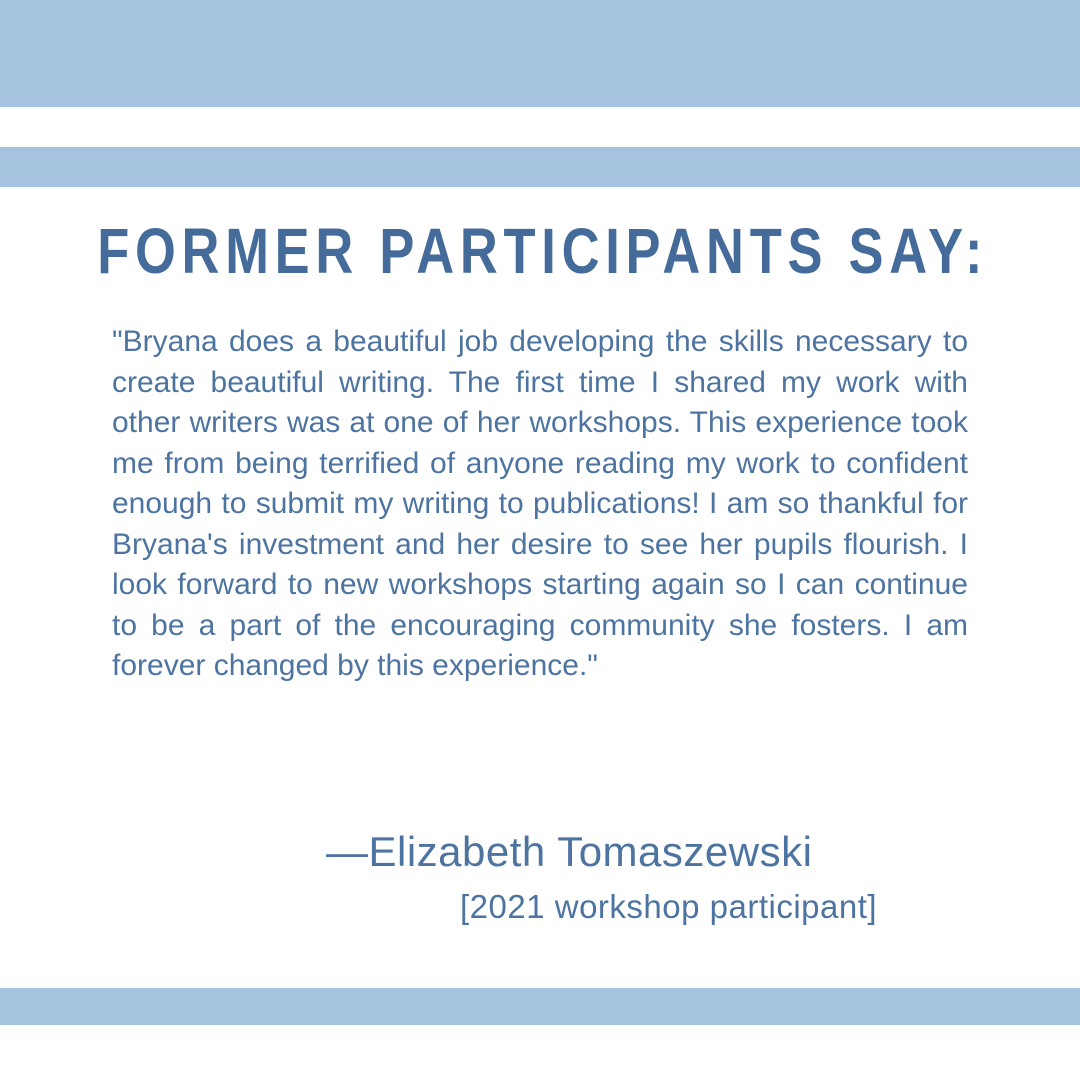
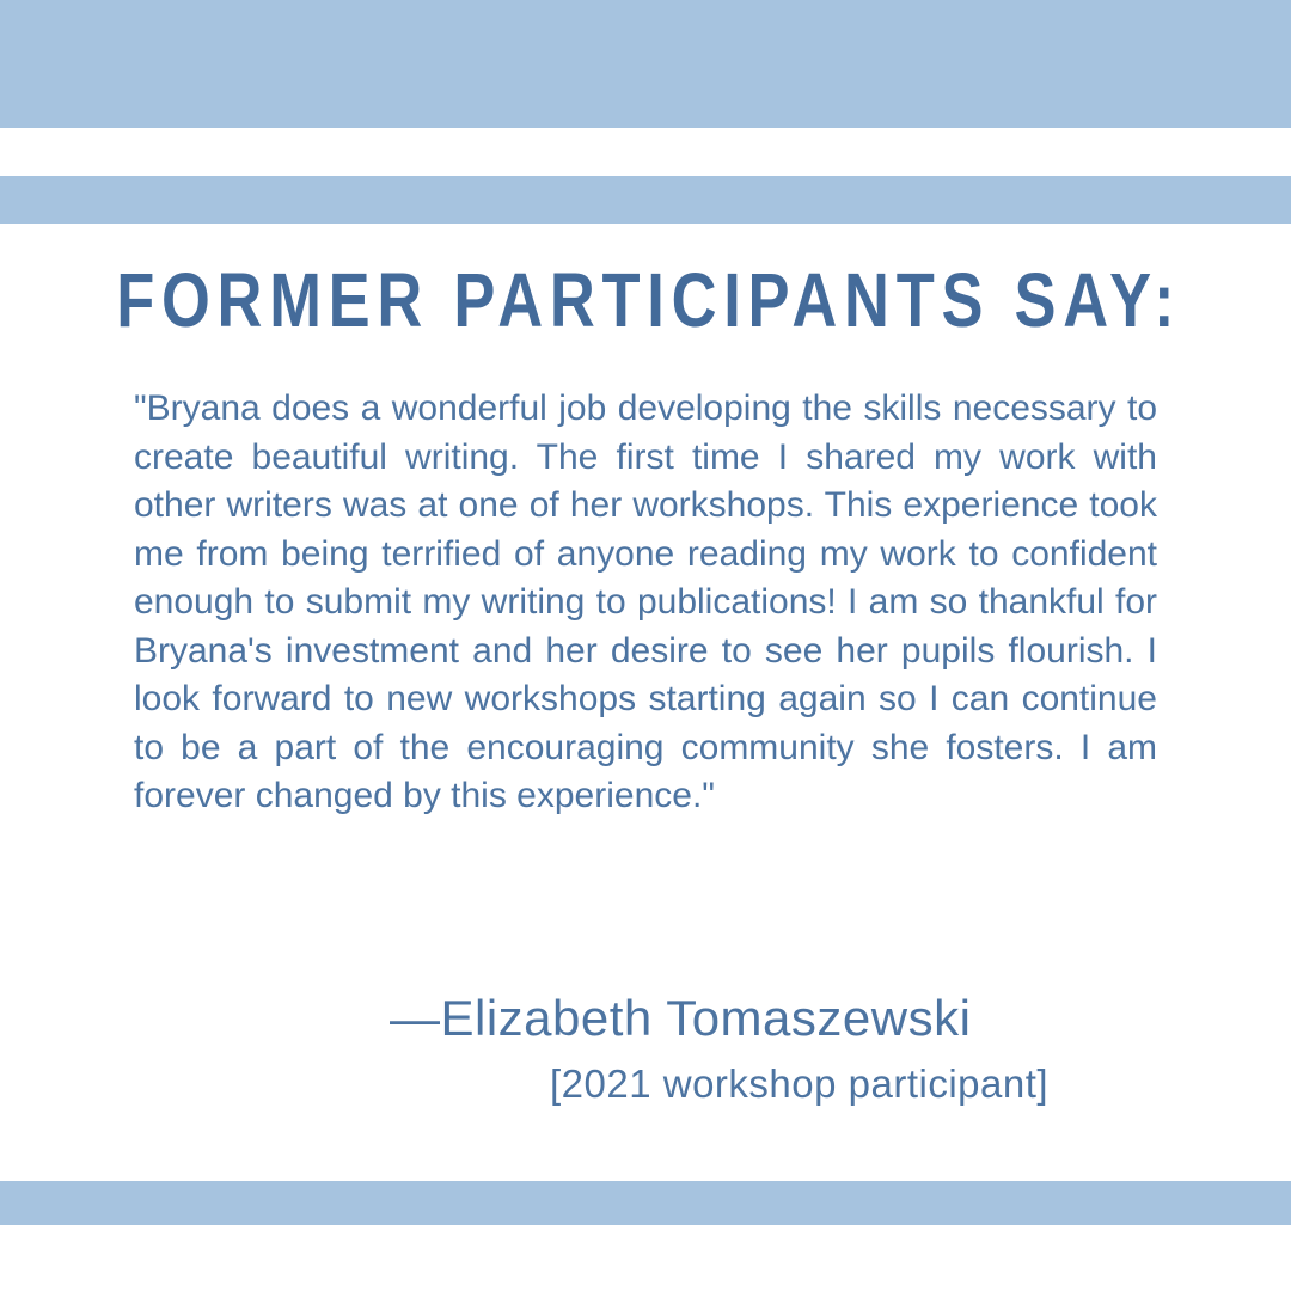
  FORMER PARTICIPANTS SAY:
- "Bryana does a beautiful job developing the skills necessary to create beautiful writing. The first time I shared my work with other writers was at one of her workshops. This experience took me from being terrified of anyone reading my work to confident enough to submit my writing to publications! I am so thankful for Bryana's investment and her desire to see her pupils flourish. I look forward to new workshops starting again so I can continue to be a part of the encouraging community she fosters. I am forever changed by this experience."
+ "Bryana does a wonderful job developing the skills necessary to create beautiful writing. The first time I shared my work with other writers was at one of her workshops. This experience took me from being terrified of anyone reading my work to confident enough to submit my writing to publications! I am so thankful for Bryana's investment and her desire to see her pupils flourish. I look forward to new workshops starting again so I can continue to be a part of the encouraging community she fosters. I am forever changed by this experience."
  —Elizabeth Tomaszewski
  [2021 workshop participant]
